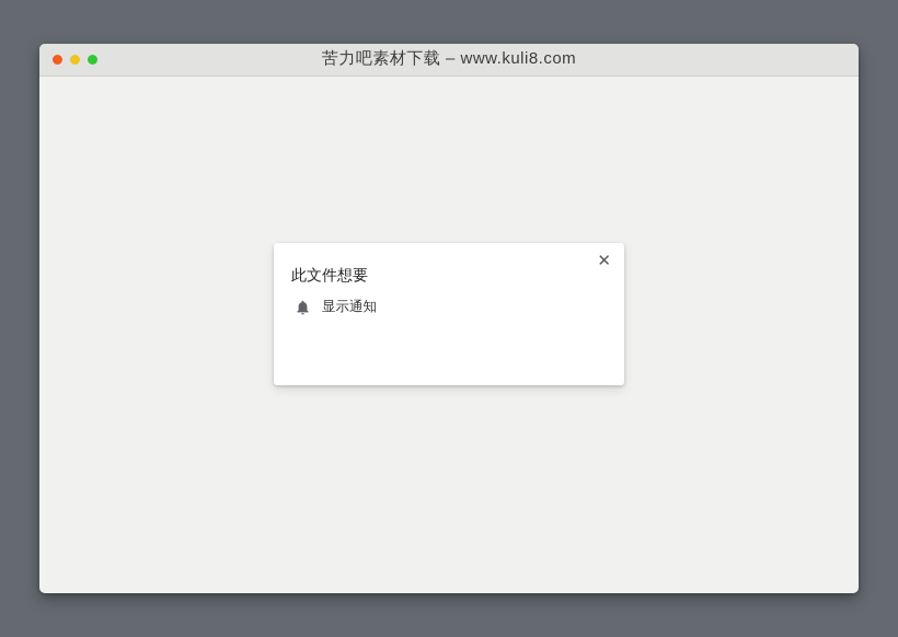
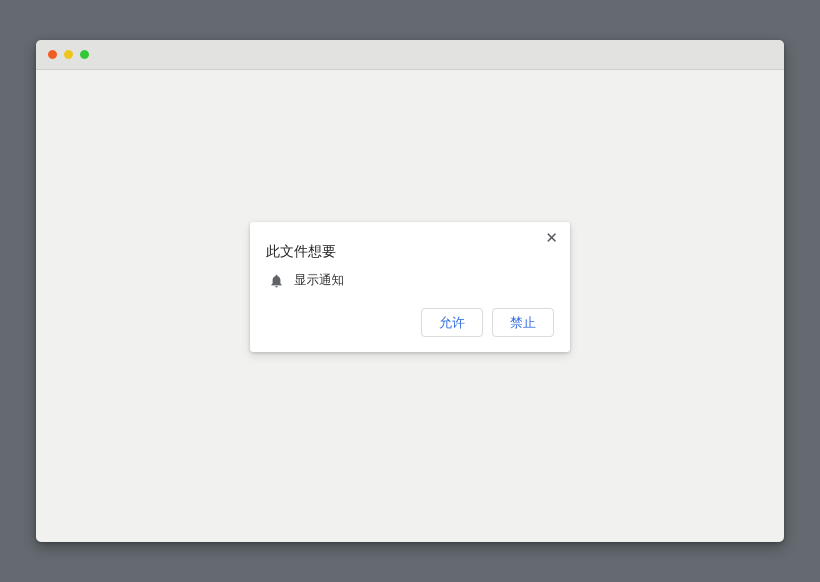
- 苦力吧素材下载 – www.kuli8.com
  ✕
  此文件想要
  显示通知
+ 允许
+ 禁止
